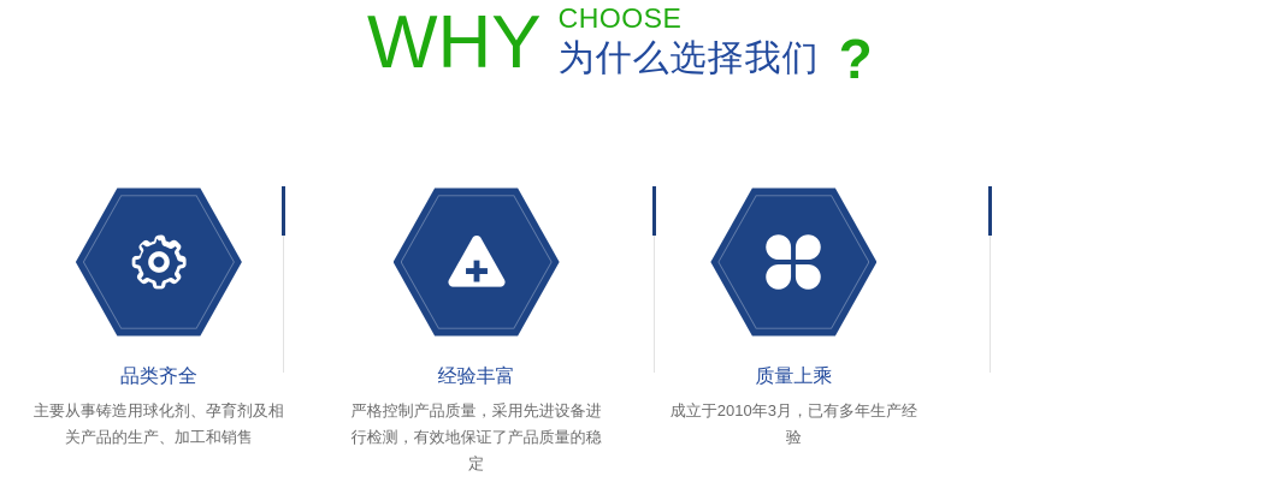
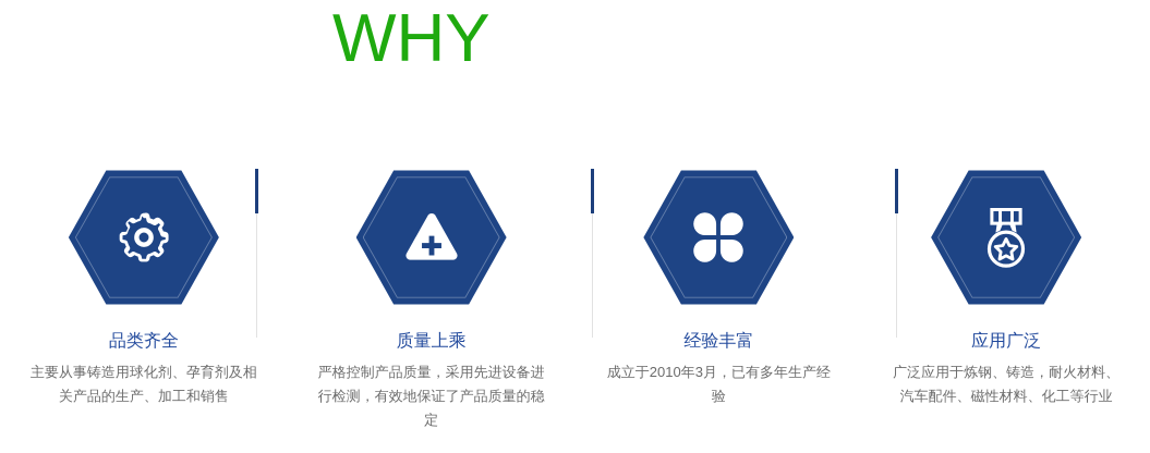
  WHY
- CHOOSE
- 为什么选择我们
- ?
  品类齐全
  主要从事铸造用球化剂、孕育剂及相关产品的生产、加工和销售
- 经验丰富
+ 质量上乘
  严格控制产品质量，采用先进设备进行检测，有效地保证了产品质量的稳定
- 质量上乘
+ 经验丰富
  成立于2010年3月，已有多年生产经验
+ 应用广泛
+ 广泛应用于炼钢、铸造，耐火材料、汽车配件、磁性材料、化工等行业
